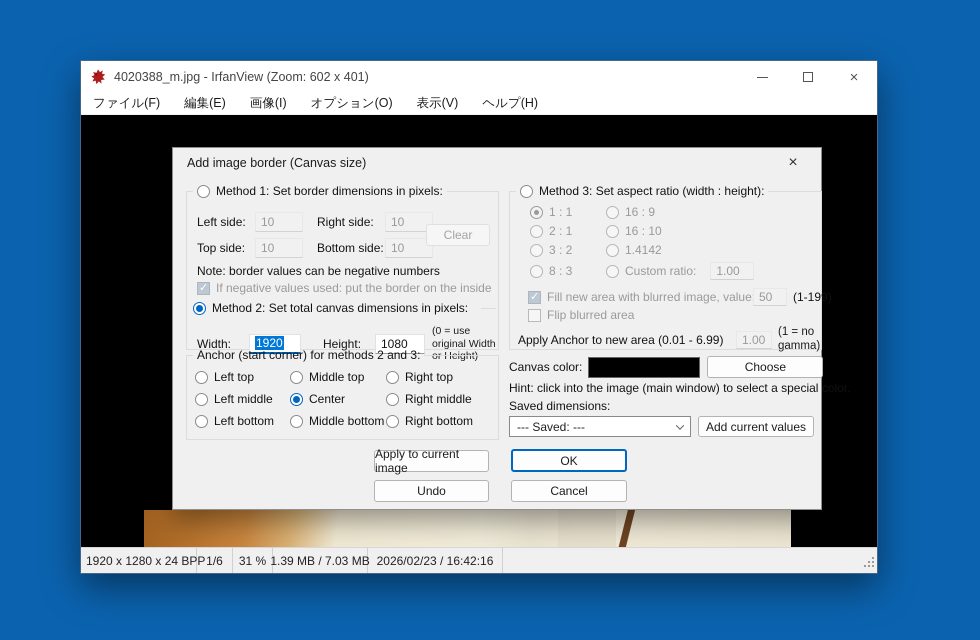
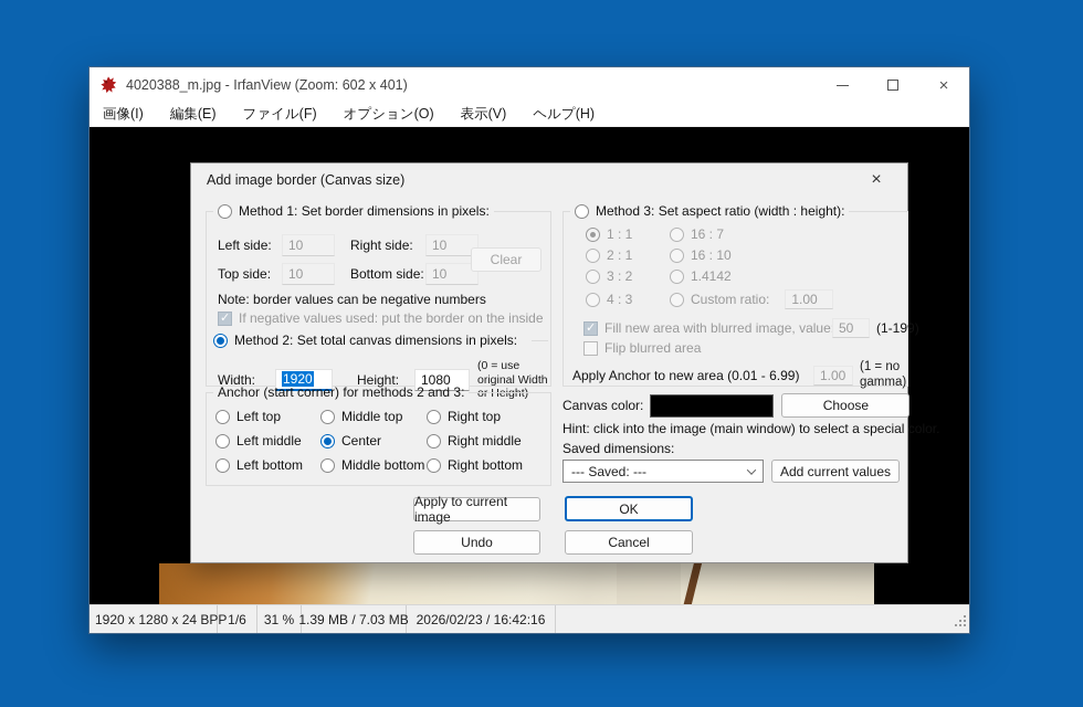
  4020388_m.jpg - IrfanView (Zoom: 602 x 401)
  ×
- ファイル(F)
+ 画像(I)
  編集(E)
- 画像(I)
+ ファイル(F)
  オプション(O)
  表示(V)
  ヘルプ(H)
  1920 x 1280 x 24 BP
  1/6
  31 %
  1.39 MB / 7.03 MB
  2026/02/23 / 16:42:16
  Add image border (Canvas size)
  ×
  Method 1: Set border dimensions in pixels:
  Left side:
  10
  Right side:
  10
  Top side:
  10
  Bottom side:
  10
  Clear
  Note: border values can be negative numbers
  If negative values used: put the border on the inside
  Method 2: Set total canvas dimensions in pixels:
  Width:
  1920
  Height:
  1080
  (0 = use original Width or Height)
  Anchor (start corner) for methods 2 and 3:
  Left top
  Middle top
  Right top
  Left middle
  Center
  Right middle
  Left bottom
  Middle bottom
  Right bottom
  Method 3: Set aspect ratio (width : height):
  1 : 1
- 16 : 9
+ 16 : 7
  2 : 1
  16 : 10
  3 : 2
  1.4142
- 8 : 3
+ 4 : 3
  Custom ratio:
  1.00
  Fill new area with blurred image, value
  50
  (1-199)
  Flip blurred area
  Apply Anchor to new area (0.01 - 6.99)
  1.00
  (1 = no gamma)
  Canvas color:
  Choose
  Hint: click into the image (main window) to select a special color.
  Saved dimensions:
  --- Saved: ---
  Add current values
  Apply to current image
  OK
  Undo
  Cancel
